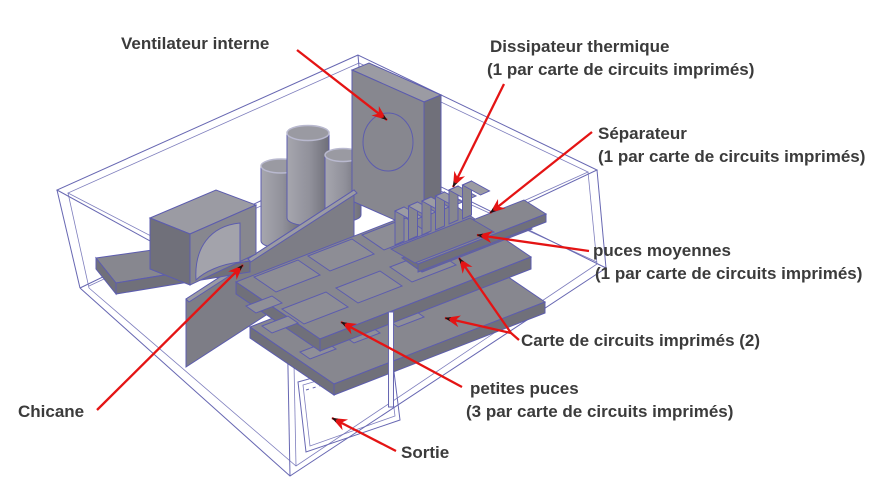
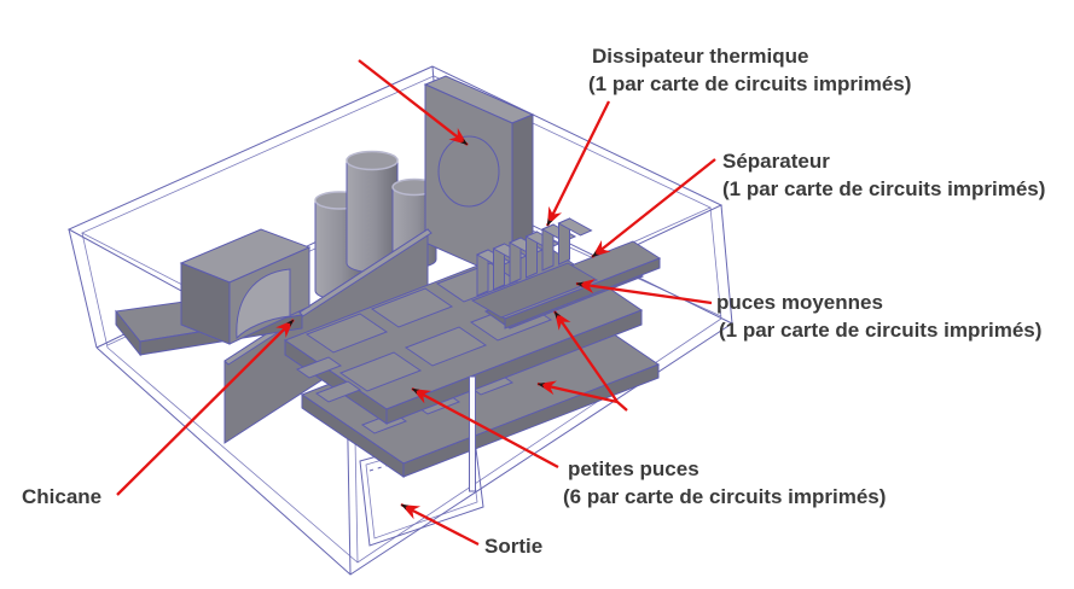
- Ventilateur interne
  Dissipateur thermique
  (1 par carte de circuits imprimés)
  Séparateur
  (1 par carte de circuits imprimés)
  puces moyennes
  (1 par carte de circuits imprimés)
- Carte de circuits imprimés (2)
  petites puces
- (3 par carte de circuits imprimés)
+ (6 par carte de circuits imprimés)
  Chicane
  Sortie
